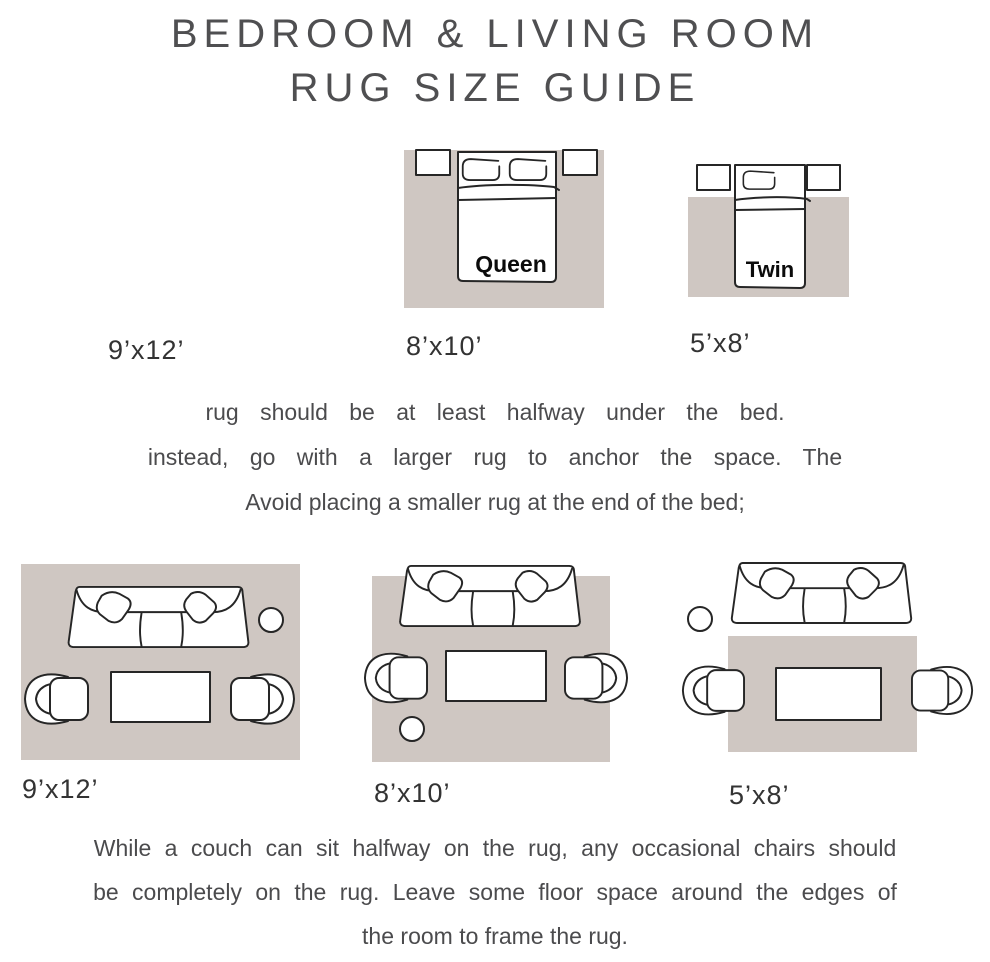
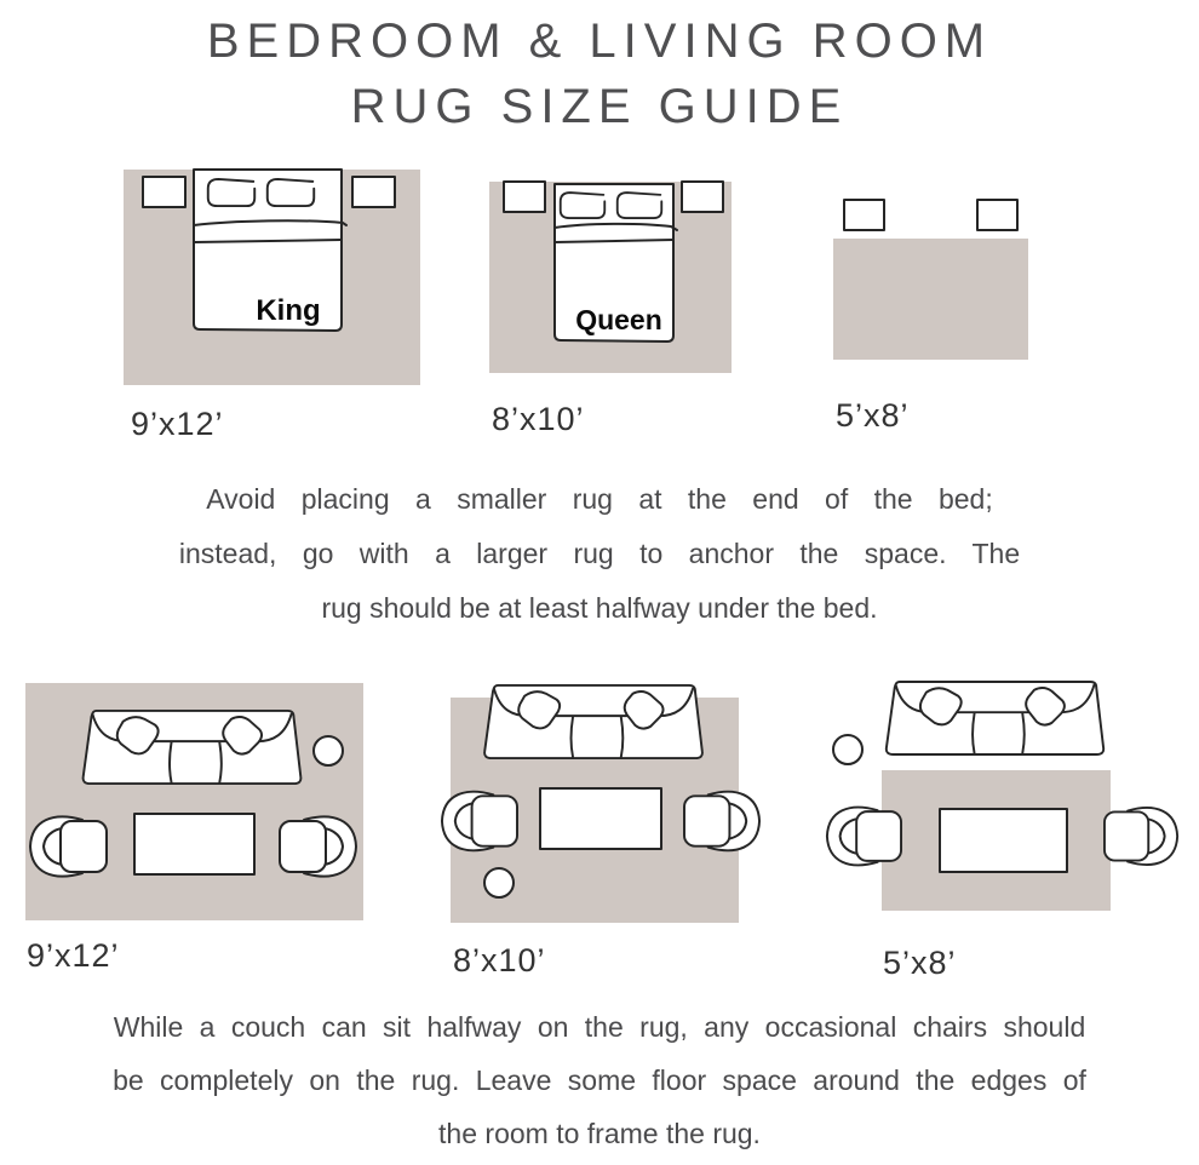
  BEDROOM & LIVING ROOM
  RUG SIZE GUIDE
+ King
  9’x12’
  Queen
  8’x10’
- Twin
  5’x8’
- rug should be at least halfway under the bed.
+ Avoid placing a smaller rug at the end of the bed;
  instead, go with a larger rug to anchor the space. The
- Avoid placing a smaller rug at the end of the bed;
+ rug should be at least halfway under the bed.
  9’x12’
  8’x10’
  5’x8’
  While a couch can sit halfway on the rug, any occasional chairs should
  be completely on the rug. Leave some floor space around the edges of
  the room to frame the rug.
